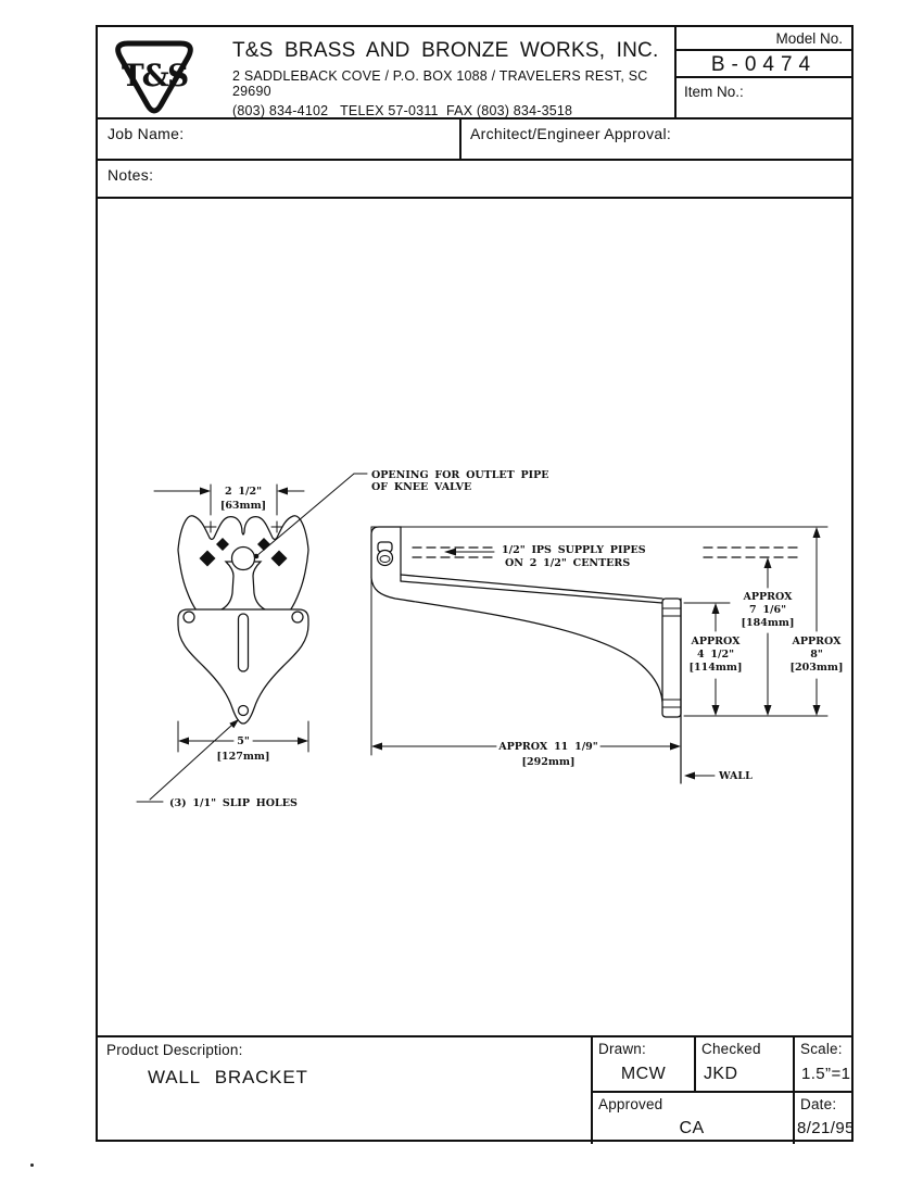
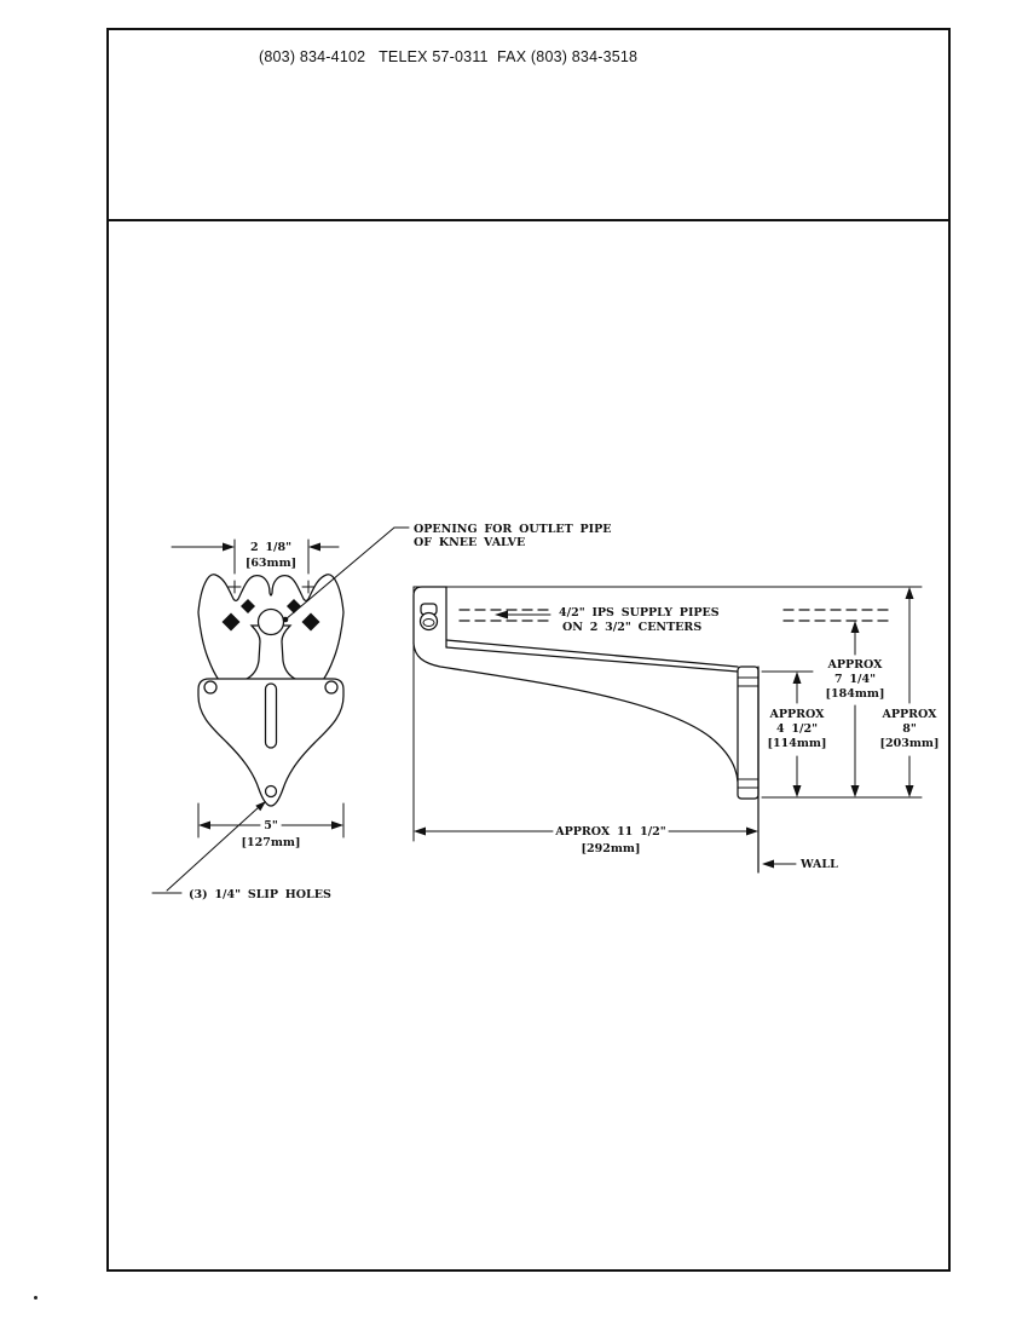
- T&S
- T&S BRASS AND BRONZE WORKS, INC.
- 2 SADDLEBACK COVE / P.O. BOX 1088 / TRAVELERS REST, SC 29690
  (803) 834-4102 TELEX 57-0311 FAX (803) 834-3518
- Model No.
- B-0474
- Item No.:
- Job Name:
- Architect/Engineer Approval:
- Notes:
- 2 1/2"
+ 2 1/8"
  [63mm]
  5"
  [127mm]
- (3) 1/1" SLIP HOLES
+ (3) 1/4" SLIP HOLES
  OPENING FOR OUTLET PIPE
  OF KNEE VALVE
- 1/2" IPS SUPPLY PIPES
+ 4/2" IPS SUPPLY PIPES
- ON 2 1/2" CENTERS
+ ON 2 3/2" CENTERS
  APPROX
  4 1/2"
  [114mm]
  APPROX
- 7 1/6"
+ 7 1/4"
  [184mm]
  APPROX
  8"
  [203mm]
- APPROX 11 1/9"
+ APPROX 11 1/2"
  [292mm]
  WALL
- Product Description:
- WALL BRACKET
- Drawn:
- MCW
- Checked
- JKD
- Scale:
- 1.5”=1’
- Approved
- CA
- Date:
- 8/21/95
